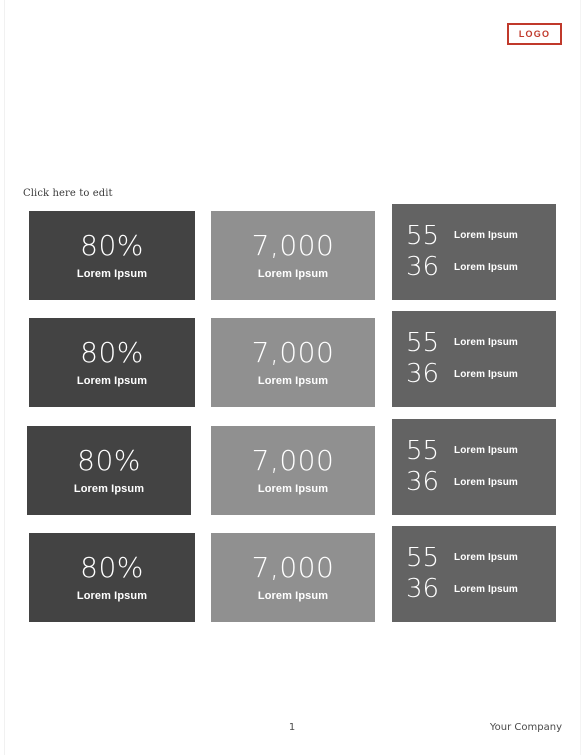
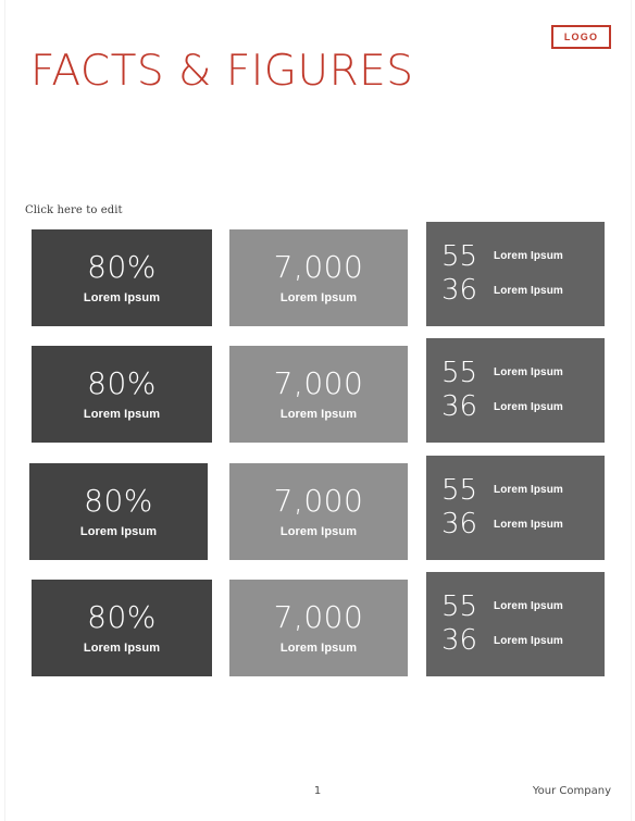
  LOGO
+ FACTS & FIGURES
  Click here to edit
  80%
  Lorem Ipsum
  7,000
  Lorem Ipsum
  55
  Lorem Ipsum
  36
  Lorem Ipsum
  80%
  Lorem Ipsum
  7,000
  Lorem Ipsum
  55
  Lorem Ipsum
  36
  Lorem Ipsum
  80%
  Lorem Ipsum
  7,000
  Lorem Ipsum
  55
  Lorem Ipsum
  36
  Lorem Ipsum
  80%
  Lorem Ipsum
  7,000
  Lorem Ipsum
  55
  Lorem Ipsum
  36
  Lorem Ipsum
  1
  Your Company
